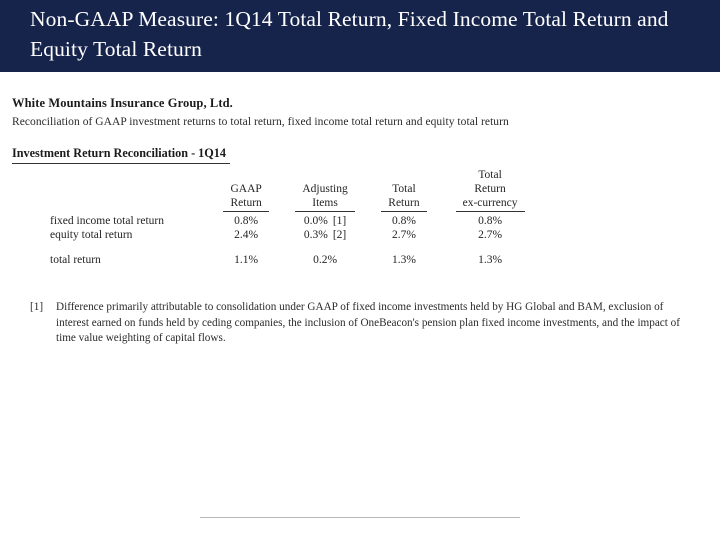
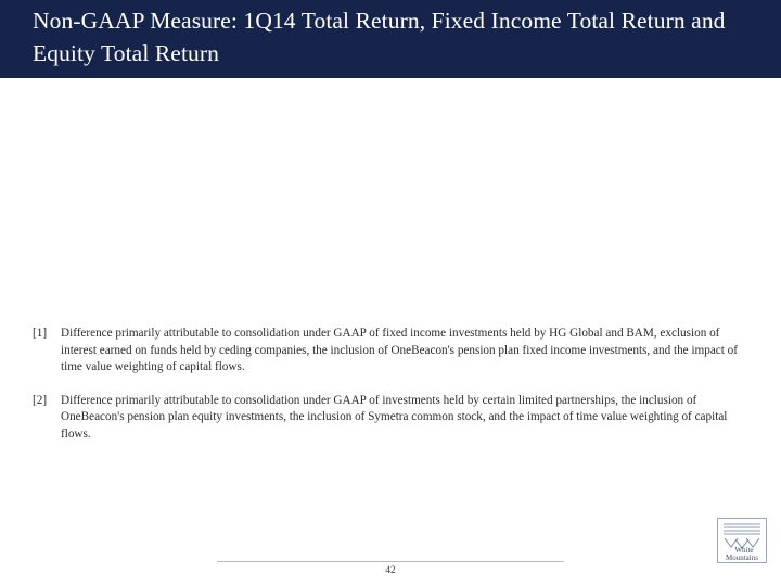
  Non-GAAP Measure: 1Q14 Total Return, Fixed Income Total Return and Equity Total Return
- White Mountains Insurance Group, Ltd.
- Reconciliation of GAAP investment returns to total return, fixed income total return and equity total return
- Investment Return Reconciliation - 1Q14
- 	GAAP Return	Adjusting Items	Total Return	Total Return ex-currency
- fixed income total return	0.8%	0.0% [1]	0.8%	0.8%
- equity total return	2.4%	0.3% [2]	2.7%	2.7%
- total return	1.1%	0.2%	1.3%	1.3%
  [1]
  Difference primarily attributable to consolidation under GAAP of fixed income investments held by HG Global and BAM, exclusion of interest earned on funds held by ceding companies, the inclusion of OneBeacon's pension plan fixed income investments, and the impact of time value weighting of capital flows.
+ [2]
+ Difference primarily attributable to consolidation under GAAP of investments held by certain limited partnerships, the inclusion of OneBeacon's pension plan equity investments, the inclusion of Symetra common stock, and the impact of time value weighting of capital flows.
+ White
+ Mountains
+ 42
